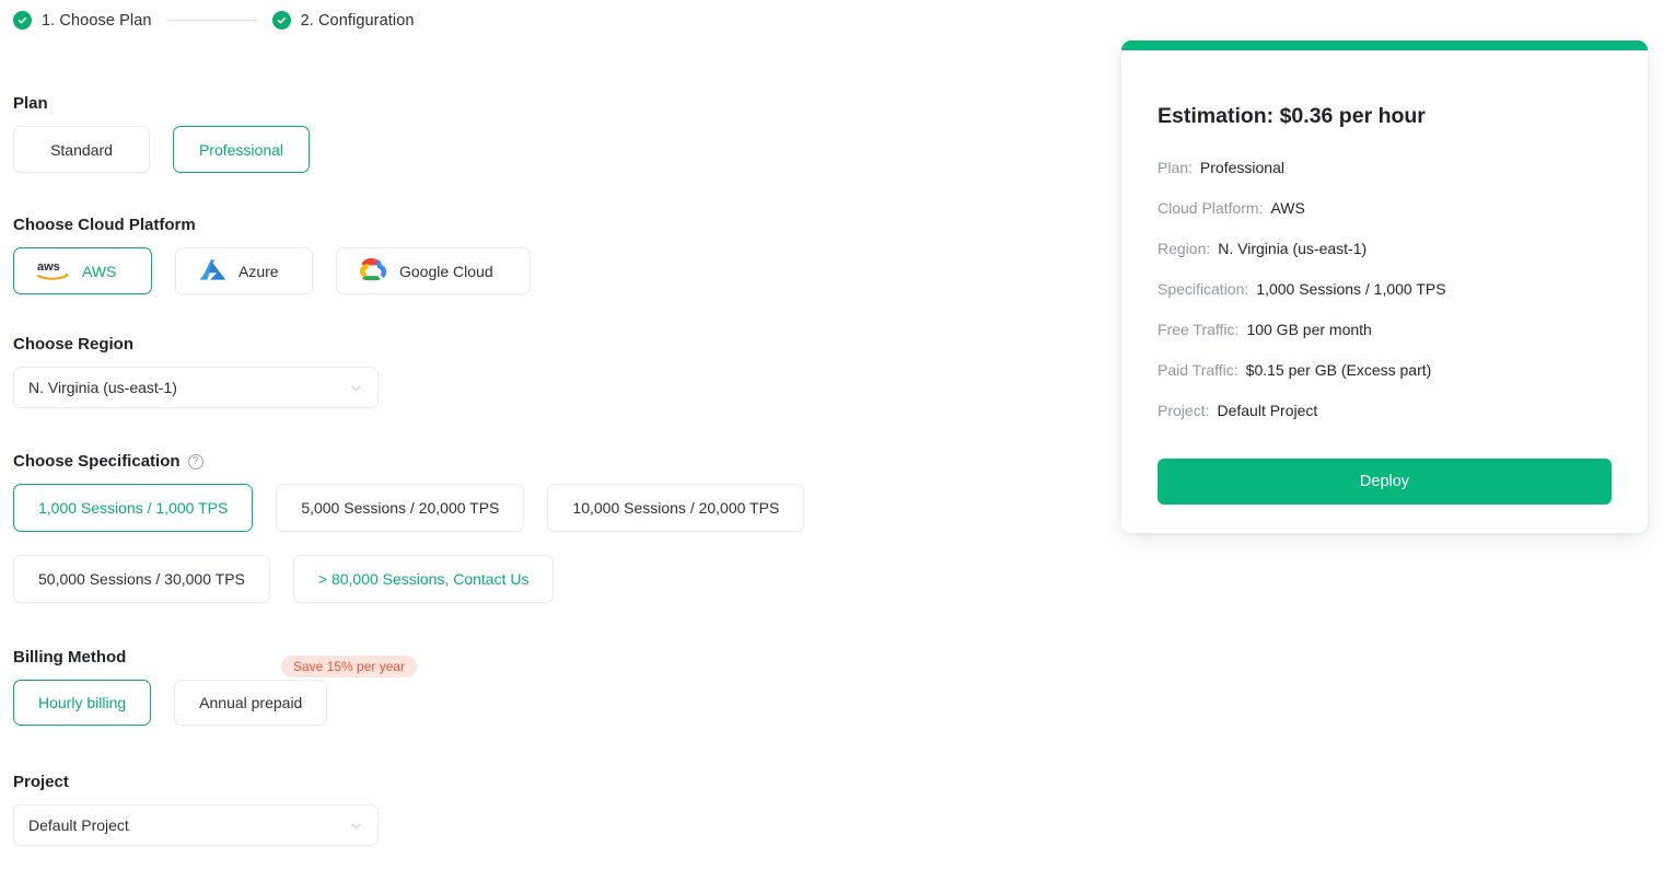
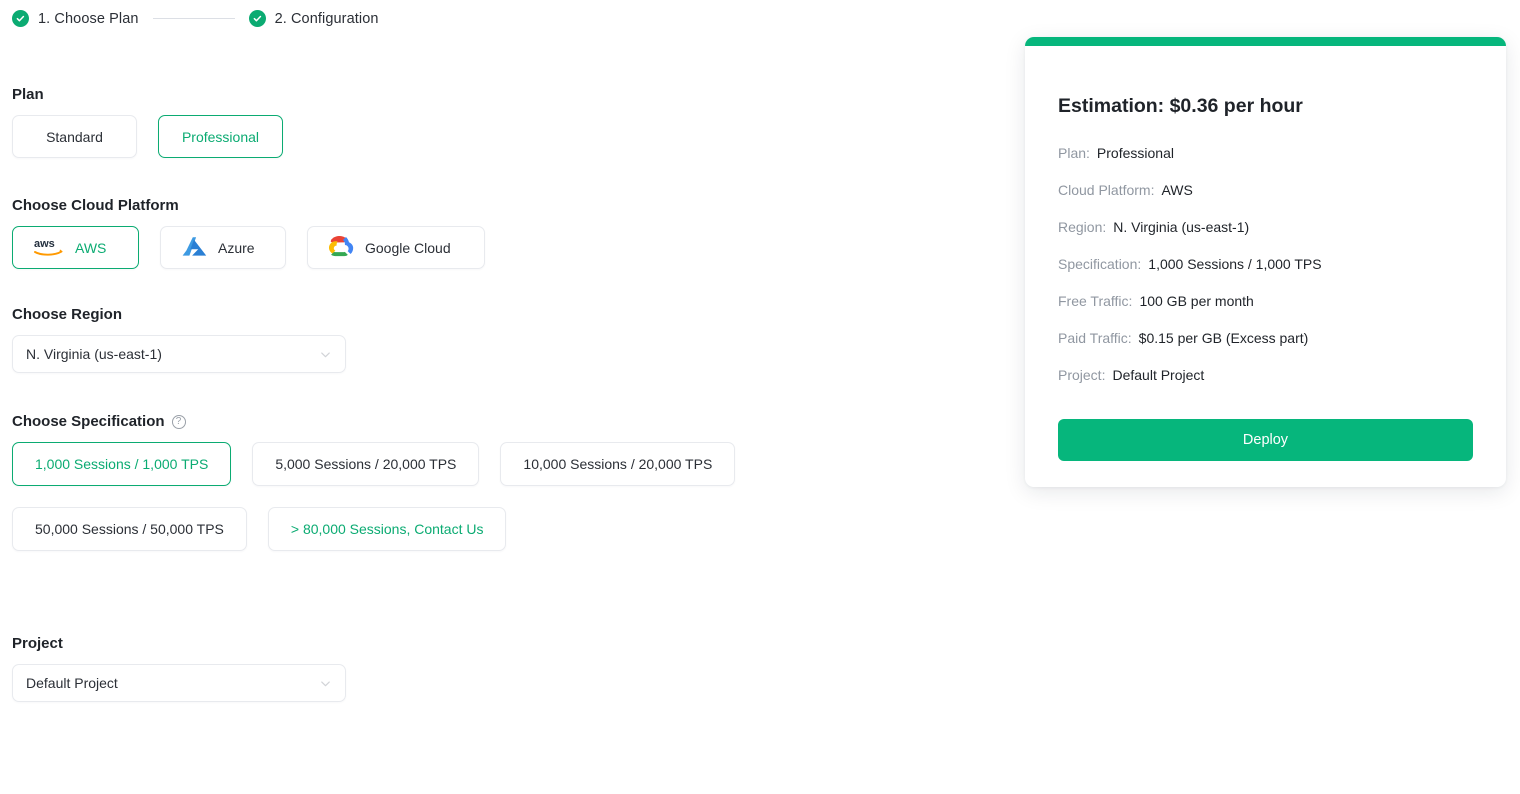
  1. Choose Plan
  2. Configuration
  Plan
  Standard
  Professional
  Choose Cloud Platform
  aws
  AWS
  Azure
  Google Cloud
  Choose Region
  N. Virginia (us-east-1)
  Choose Specification
  ?
  1,000 Sessions / 1,000 TPS
  5,000 Sessions / 20,000 TPS
  10,000 Sessions / 20,000 TPS
- 50,000 Sessions / 30,000 TPS
+ 50,000 Sessions / 50,000 TPS
  > 80,000 Sessions, Contact Us
- Billing Method
- Hourly billing
- Annual prepaid
- Save 15% per year
  Project
  Default Project
  Estimation: $0.36 per hour
  Plan:
  Professional
  Cloud Platform:
  AWS
  Region:
  N. Virginia (us-east-1)
  Specification:
  1,000 Sessions / 1,000 TPS
  Free Traffic:
  100 GB per month
  Paid Traffic:
  $0.15 per GB (Excess part)
  Project:
  Default Project
  Deploy
